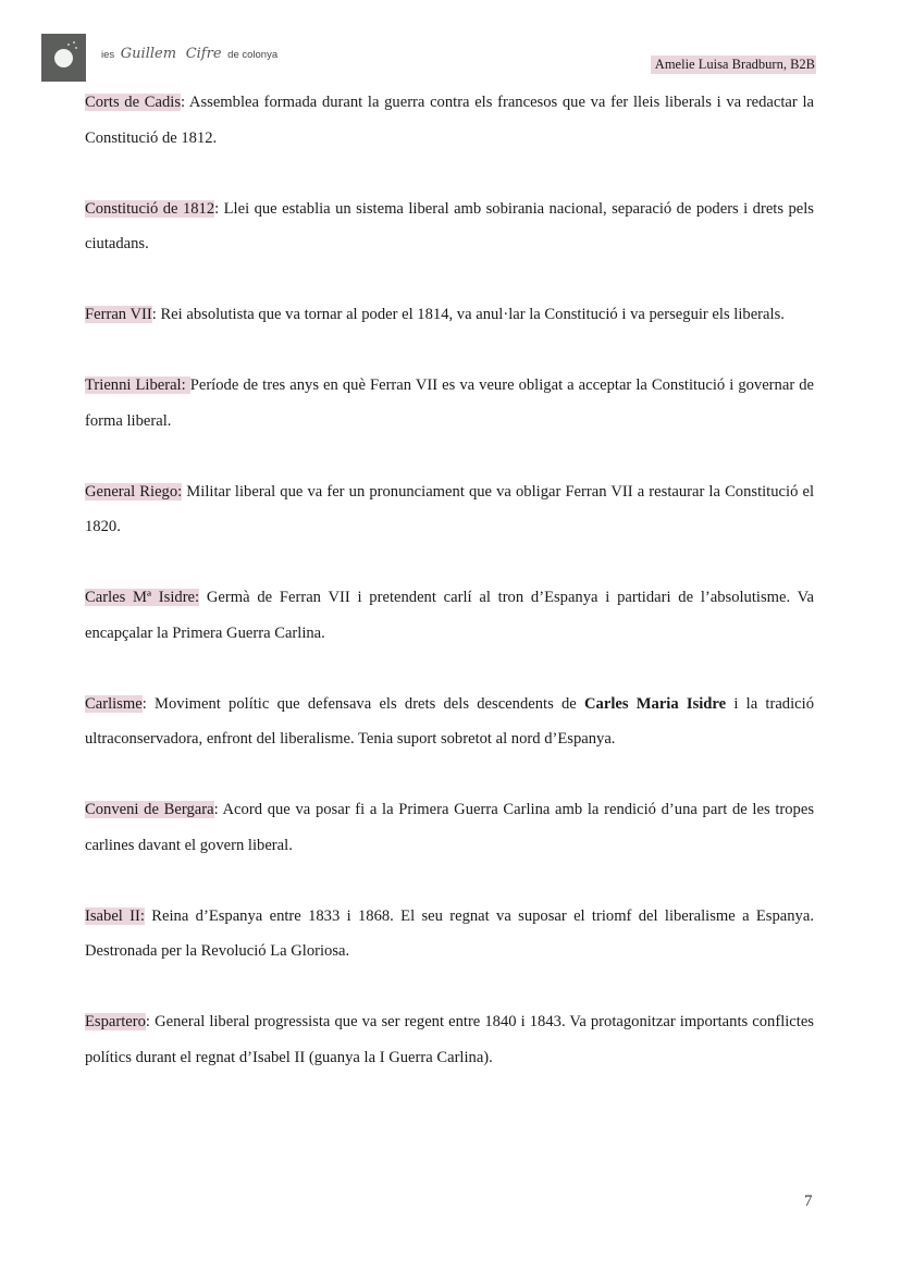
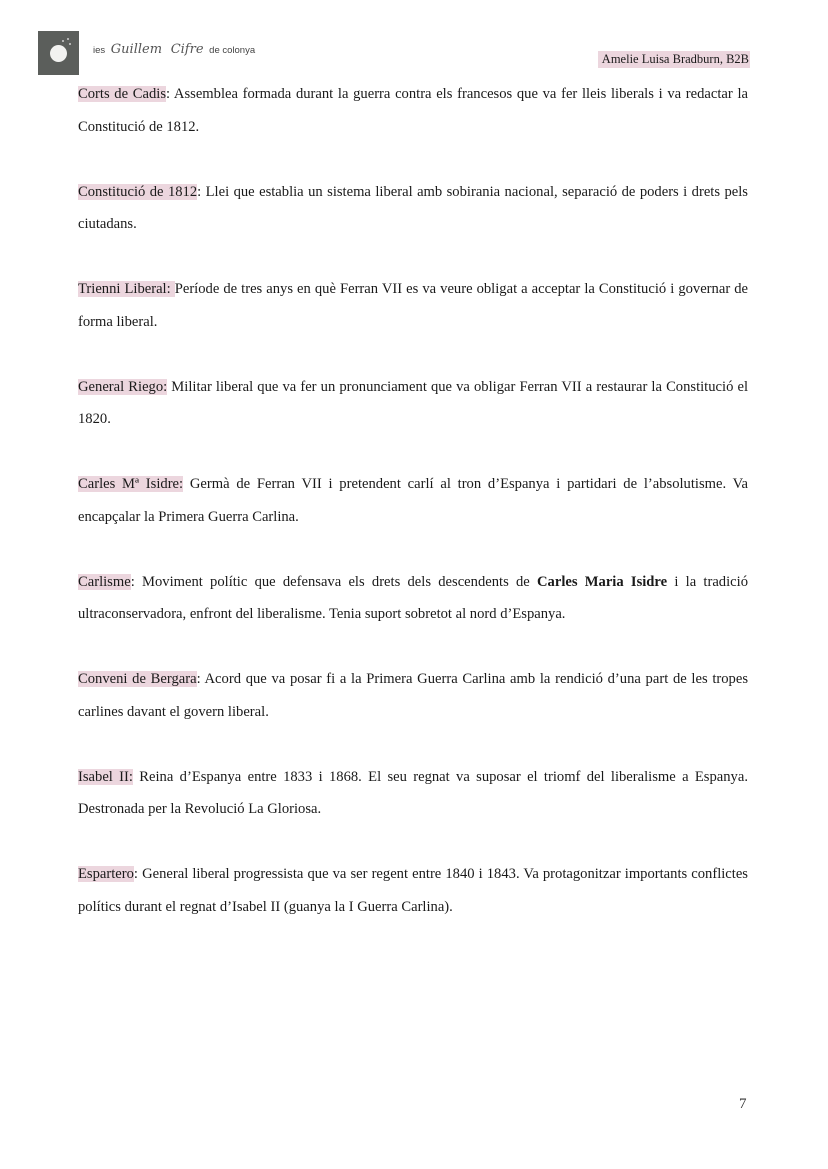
  ies Guillem Cifre de colonya
  Amelie Luisa Bradburn, B2B
  Corts de Cadis: Assemblea formada durant la guerra contra els francesos que va fer lleis liberals i va redactar la Constitució de 1812.
  Constitució de 1812: Llei que establia un sistema liberal amb sobirania nacional, separació de poders i drets pels ciutadans.
- Ferran VII: Rei absolutista que va tornar al poder el 1814, va anul·lar la Constitució i va perseguir els liberals.
  Trienni Liberal: Període de tres anys en què Ferran VII es va veure obligat a acceptar la Constitució i governar de forma liberal.
  General Riego: Militar liberal que va fer un pronunciament que va obligar Ferran VII a restaurar la Constitució el 1820.
  Carles Mª Isidre: Germà de Ferran VII i pretendent carlí al tron d’Espanya i partidari de l’absolutisme. Va encapçalar la Primera Guerra Carlina.
  Carlisme: Moviment polític que defensava els drets dels descendents de Carles Maria Isidre i la tradició ultraconservadora, enfront del liberalisme. Tenia suport sobretot al nord d’Espanya.
  Conveni de Bergara: Acord que va posar fi a la Primera Guerra Carlina amb la rendició d’una part de les tropes carlines davant el govern liberal.
  Isabel II: Reina d’Espanya entre 1833 i 1868. El seu regnat va suposar el triomf del liberalisme a Espanya. Destronada per la Revolució La Gloriosa.
  Espartero: General liberal progressista que va ser regent entre 1840 i 1843. Va protagonitzar importants conflictes polítics durant el regnat d’Isabel II (guanya la I Guerra Carlina).
  7
